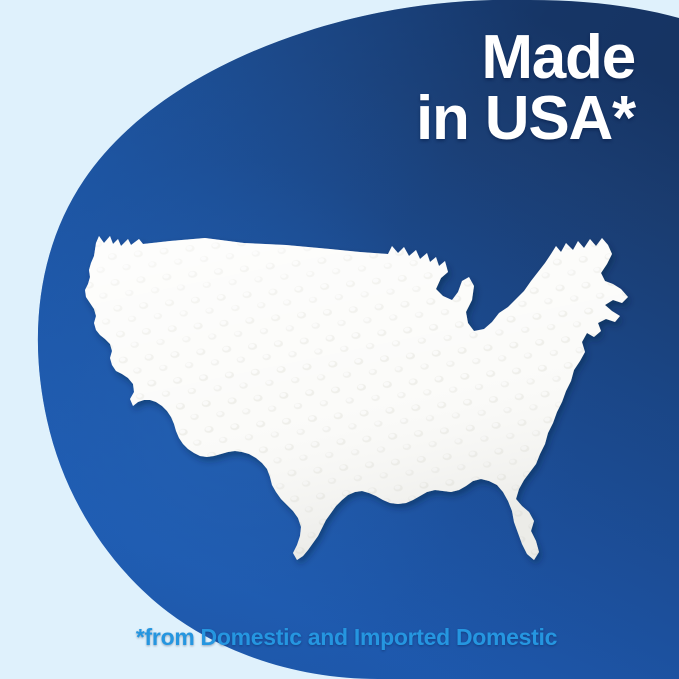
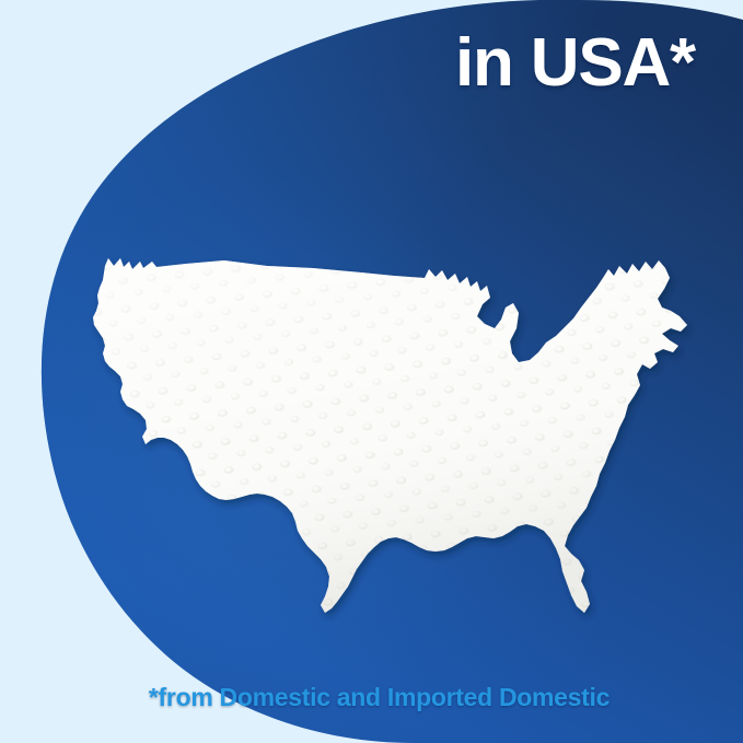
- Made
  in USA*
  *from Domestic and Imported Domestic
